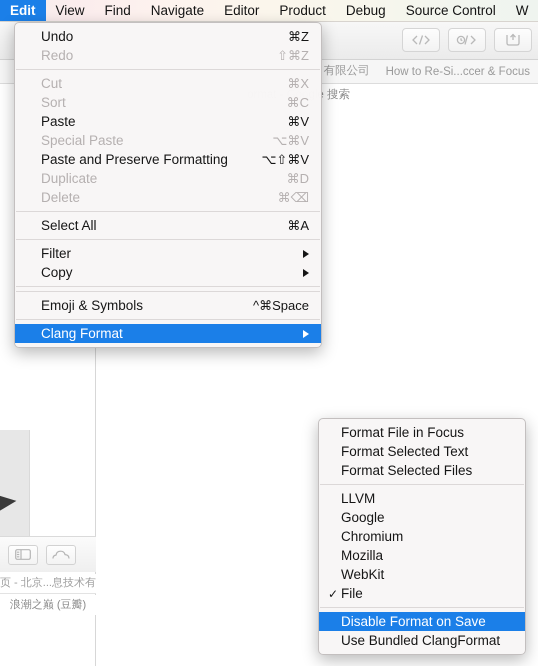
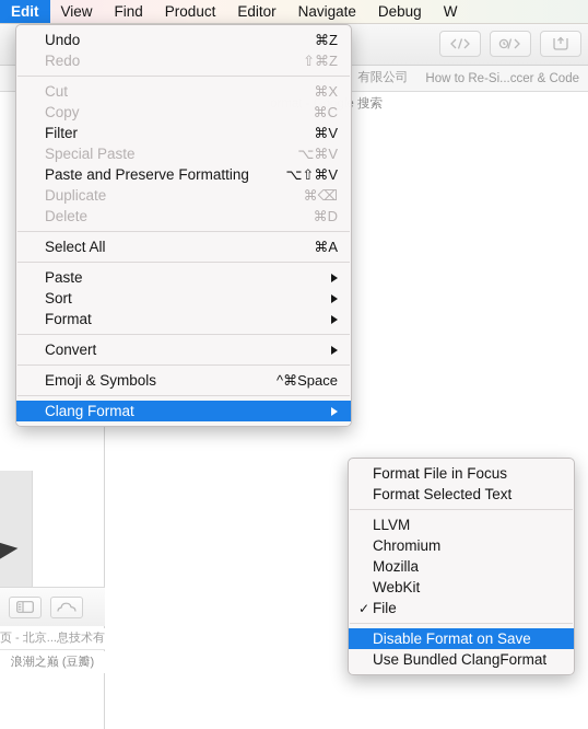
  有限公司
- How to Re-Si...ccer & Focus
+ How to Re-Si...ccer & Code
  页 - 北京...息技术有
  浪潮之巅 (豆瓣)
  Edit
  View
  Find
- Navigate
+ Product
  Editor
- Product
+ Navigate
  Debug
- Source Control
  W
  Undo
  ⌘Z
  Redo
  ⇧⌘Z
  Cut
  ⌘X
- Sort
+ Copy
  ⌘C
- Paste
+ Filter
  ⌘V
  Special Paste
  ⌥⌘V
  Paste and Preserve Formatting
  ⌥⇧⌘V
  Duplicate
- ⌘D
+ ⌘⌫
  Delete
- ⌘⌫
+ ⌘D
  Select All
  ⌘A
- Filter
+ Paste
- Copy
+ Sort
+ Format
+ Convert
  Emoji & Symbols
  ^⌘Space
  Clang Format
  Format File in Focus
  Format Selected Text
- Format Selected Files
  LLVM
- Google
  Chromium
  Mozilla
  WebKit
  ✓
  File
  Disable Format on Save
  Use Bundled ClangFormat
